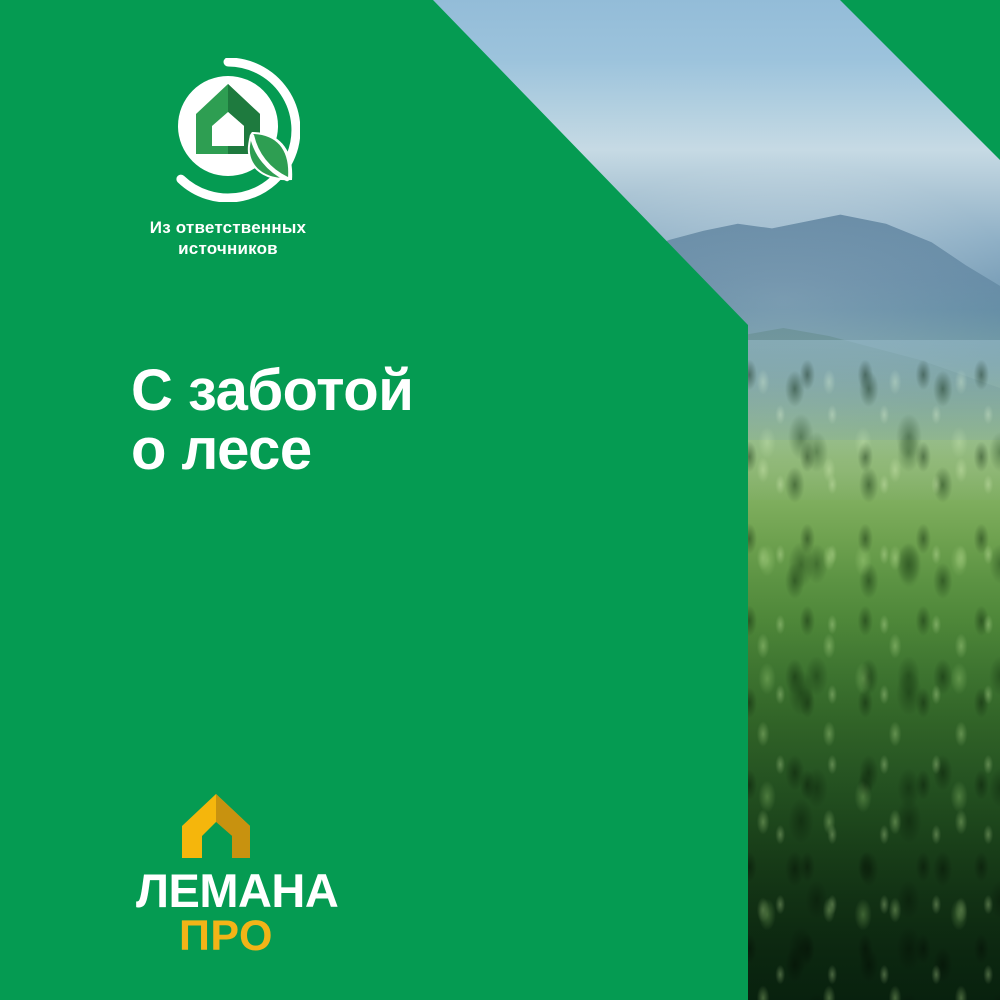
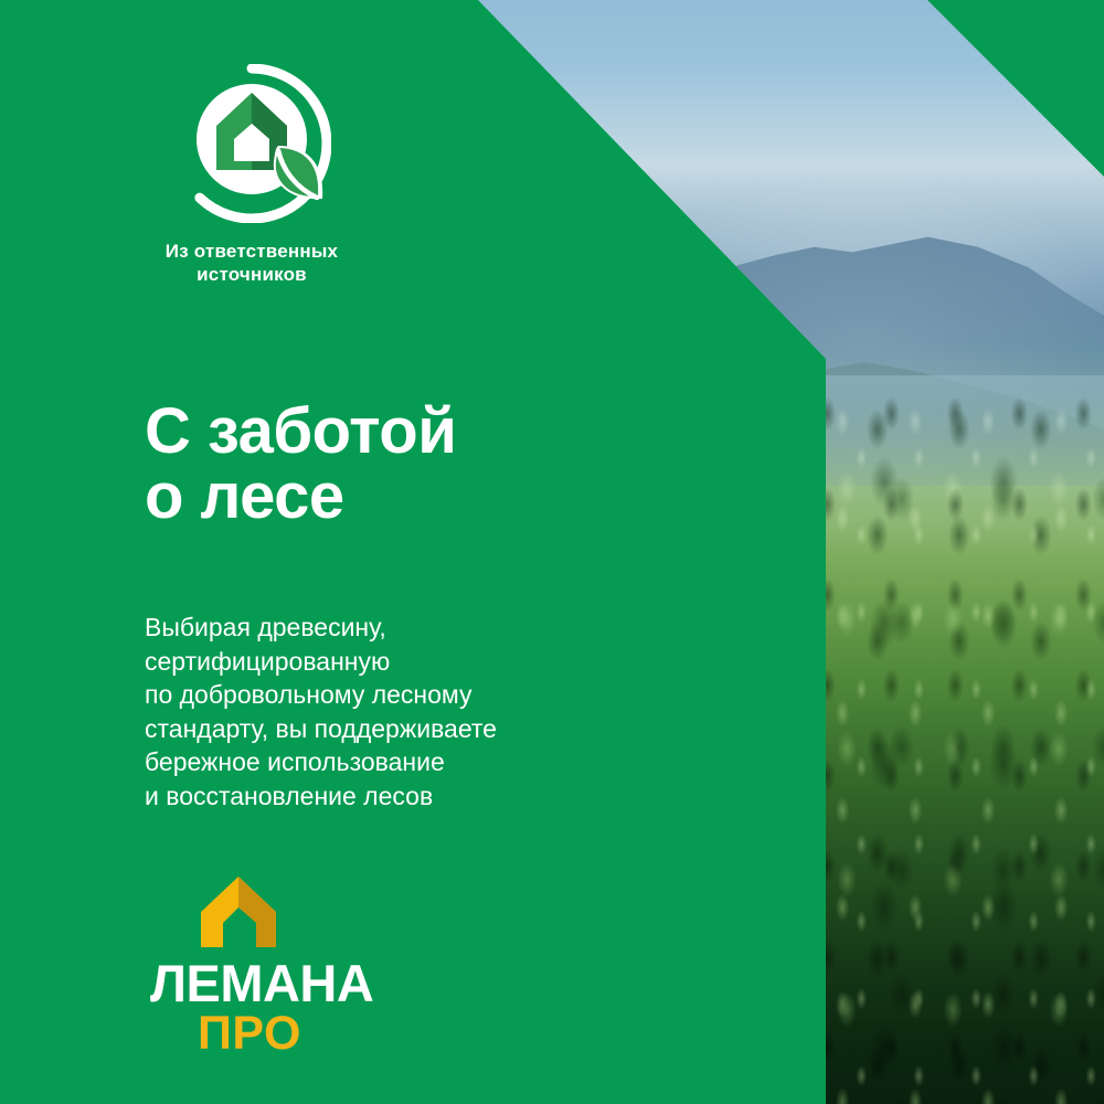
  Из ответственных
  источников
  С заботой
  о лесе
+ Выбирая древесину,
+ сертифицированную
+ по добровольному лесному
+ стандарту, вы поддерживаете
+ бережное использование
+ и восстановление лесов
  ЛЕМАНА
  ПРО
